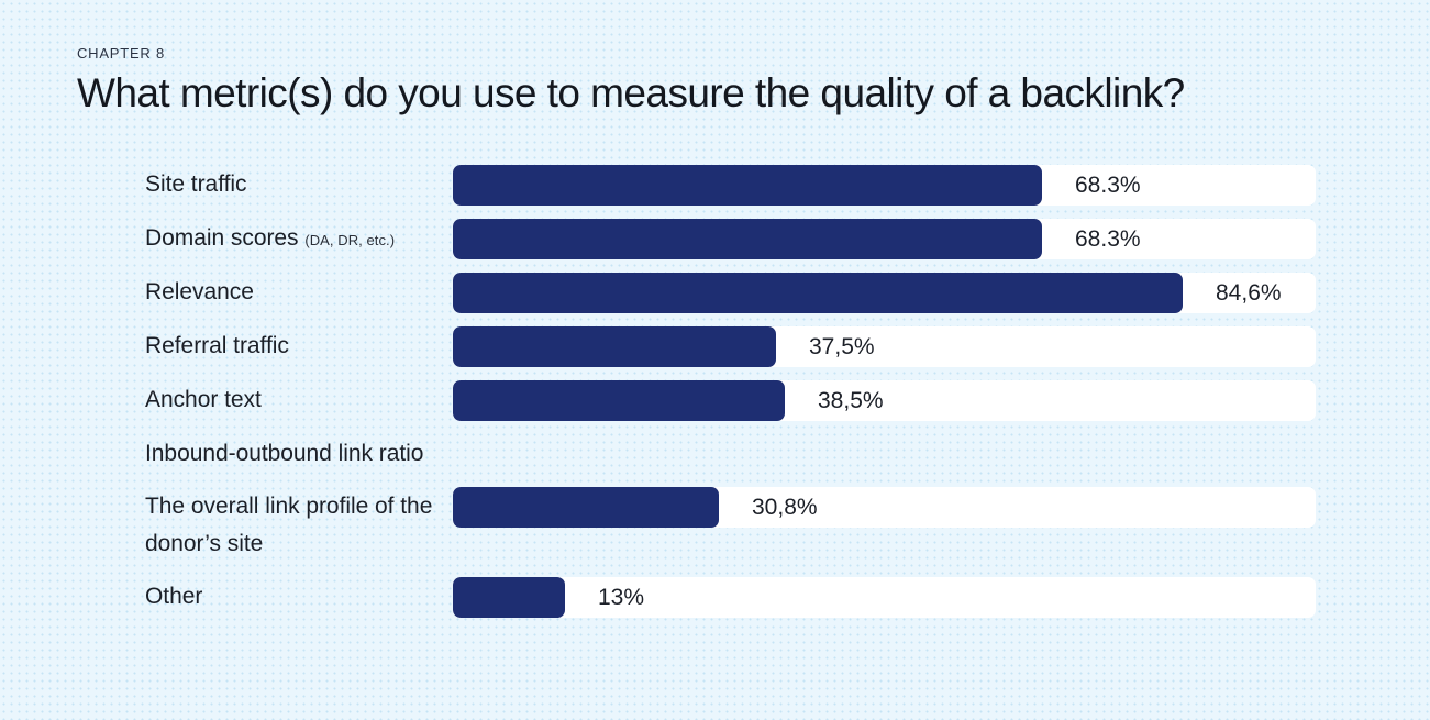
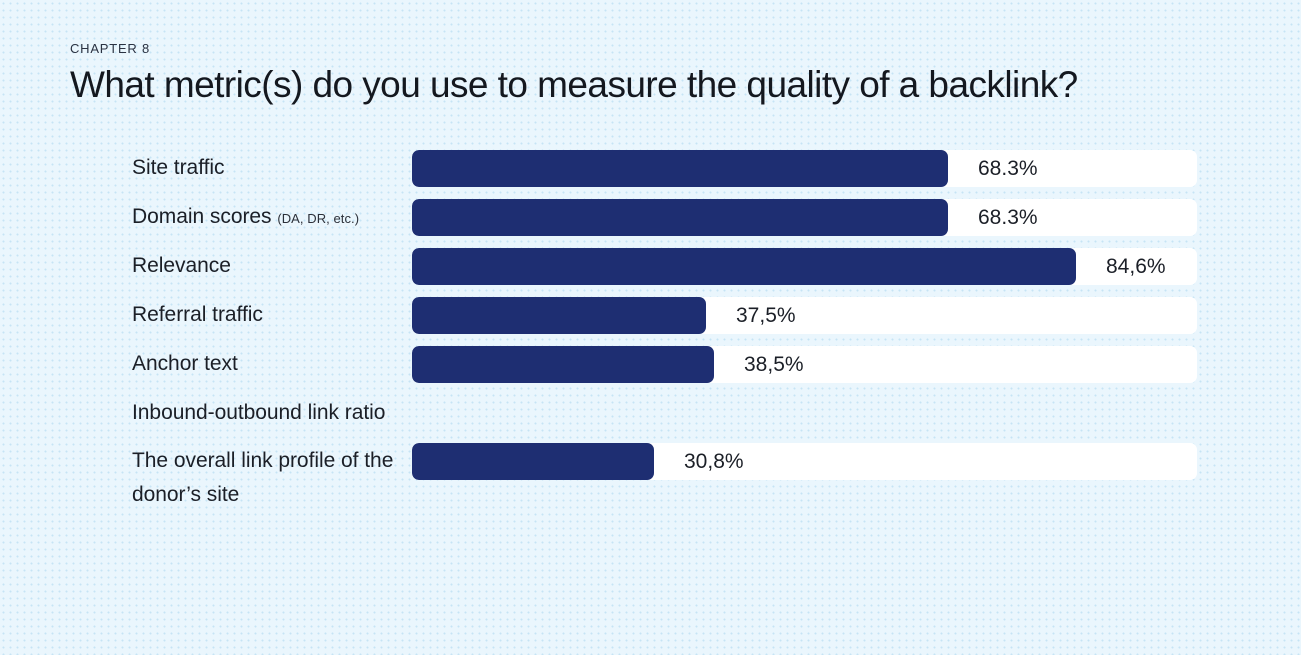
  CHAPTER 8
  What metric(s) do you use to measure the quality of a backlink?
  Site traffic
  68.3%
  Domain scores (DA, DR, etc.)
  68.3%
  Relevance
  84,6%
  Referral traffic
  37,5%
  Anchor text
  38,5%
  Inbound-outbound link ratio
  The overall link profile of the donor’s site
  30,8%
- Other
- 13%
